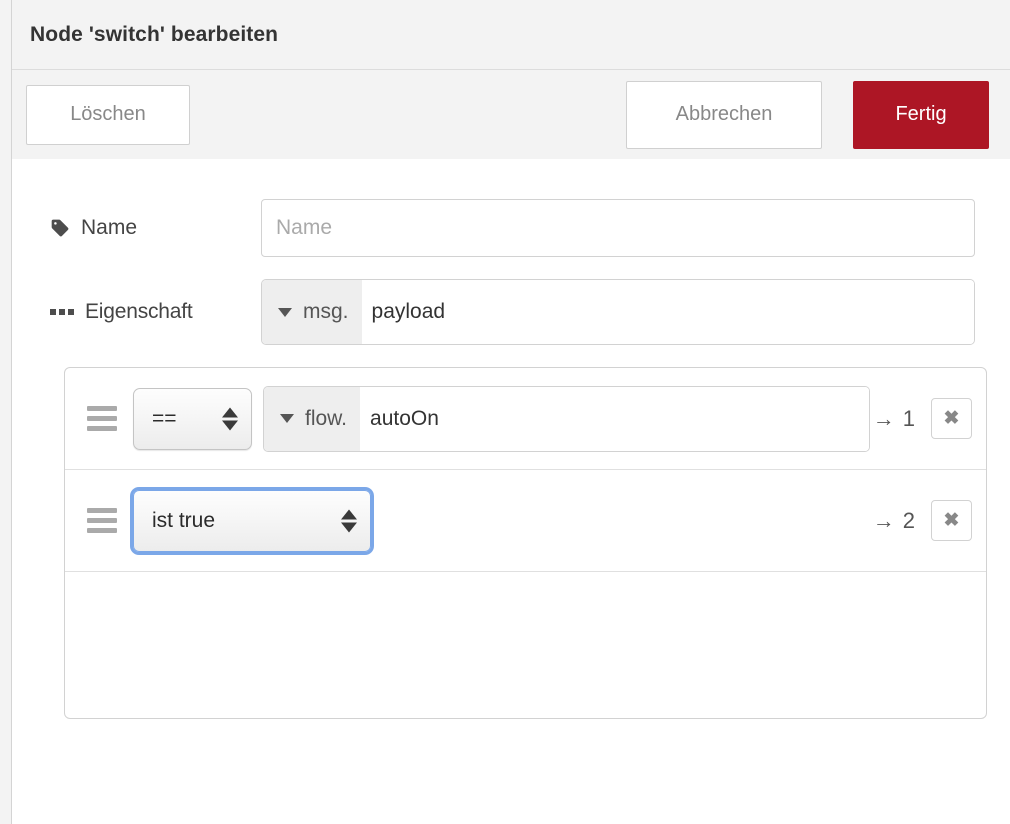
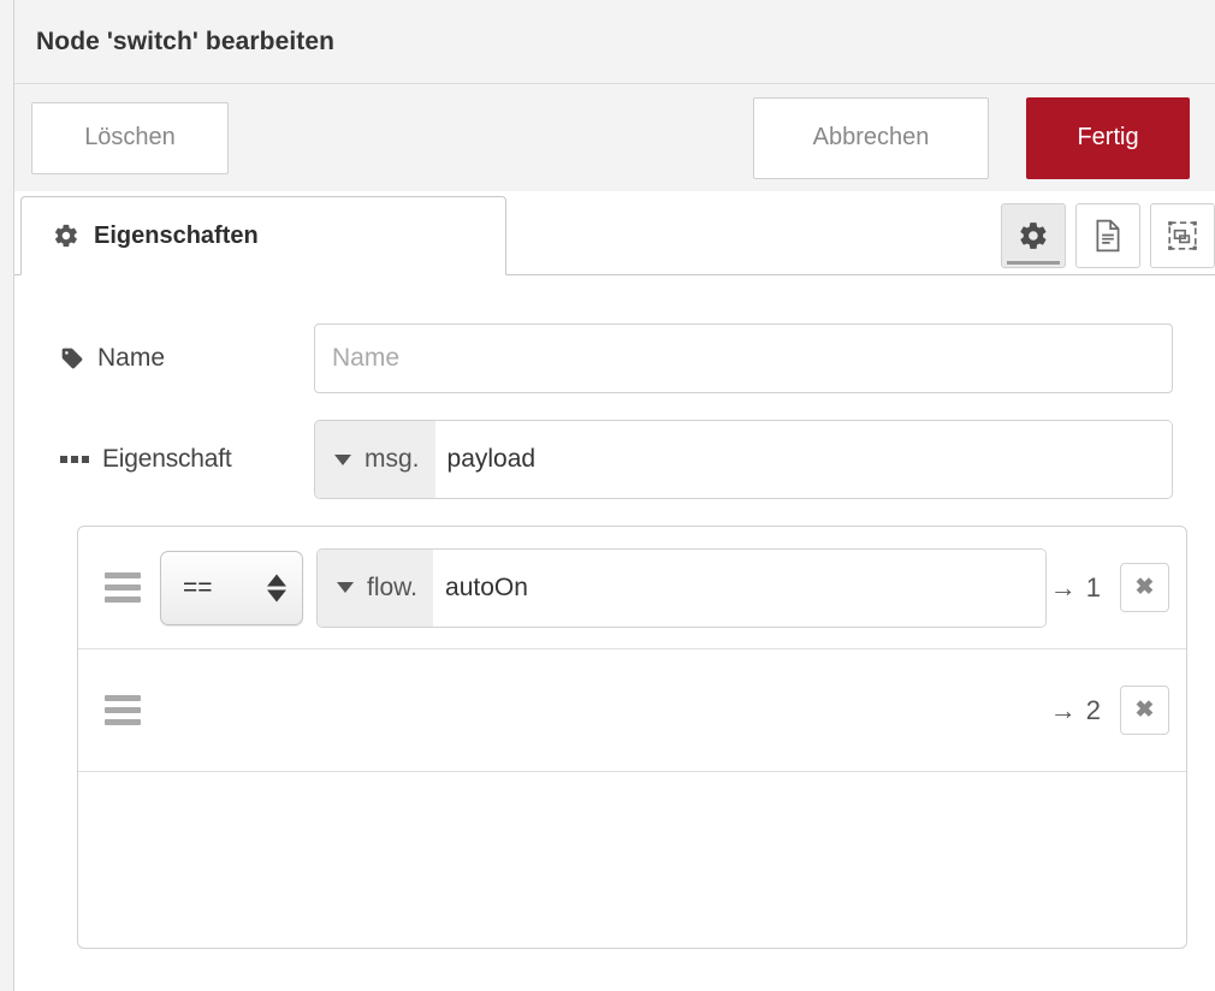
  Node 'switch' bearbeiten
  Löschen
  Abbrechen
  Fertig
+ Eigenschaften
  Name
  Name
  Eigenschaft
  msg.
  payload
  ==
  flow.
  autoOn
  →
  1
  ✖
- ist true
  →
  2
  ✖
